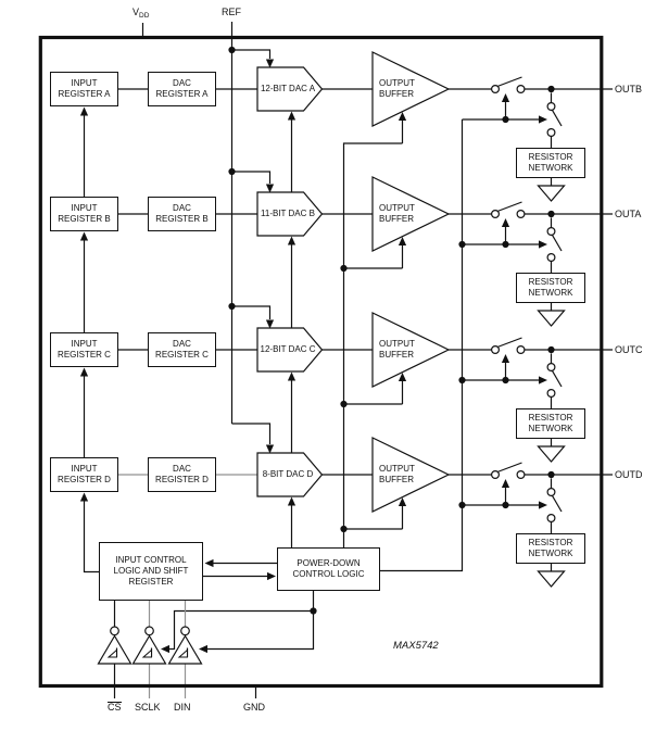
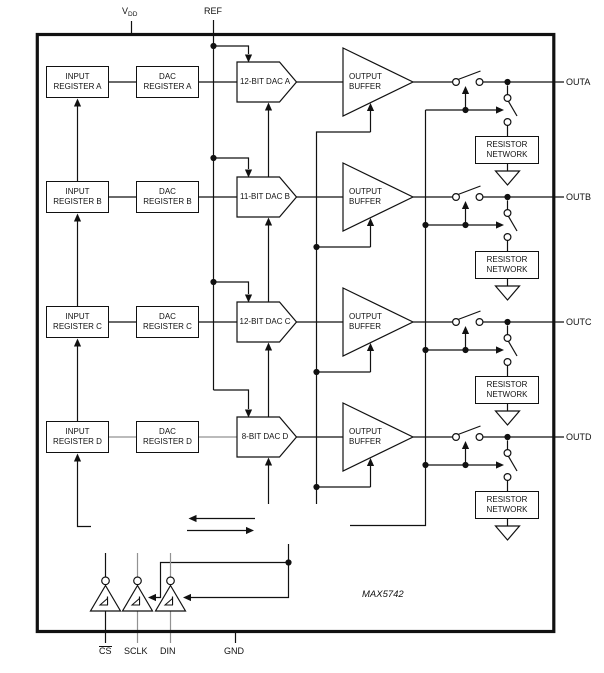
  REF
  INPUT
  REGISTER A
  DAC
  REGISTER A
  12-BIT DAC A
  OUTPUT
  BUFFER
  RESISTOR
  NETWORK
- OUTB
+ OUTA
  INPUT
  REGISTER B
  DAC
  REGISTER B
  11-BIT DAC B
  OUTPUT
  BUFFER
  RESISTOR
  NETWORK
- OUTA
+ OUTB
  INPUT
  REGISTER C
  DAC
  REGISTER C
  12-BIT DAC C
  OUTPUT
  BUFFER
  RESISTOR
  NETWORK
  OUTC
  INPUT
  REGISTER D
  DAC
  REGISTER D
  8-BIT DAC D
  OUTPUT
  BUFFER
  RESISTOR
  NETWORK
  OUTD
- INPUT CONTROL
- LOGIC AND SHIFT
- REGISTER
- POWER-DOWN
- CONTROL LOGIC
  MAX5742
  CS
  SCLK
  DIN
  GND
